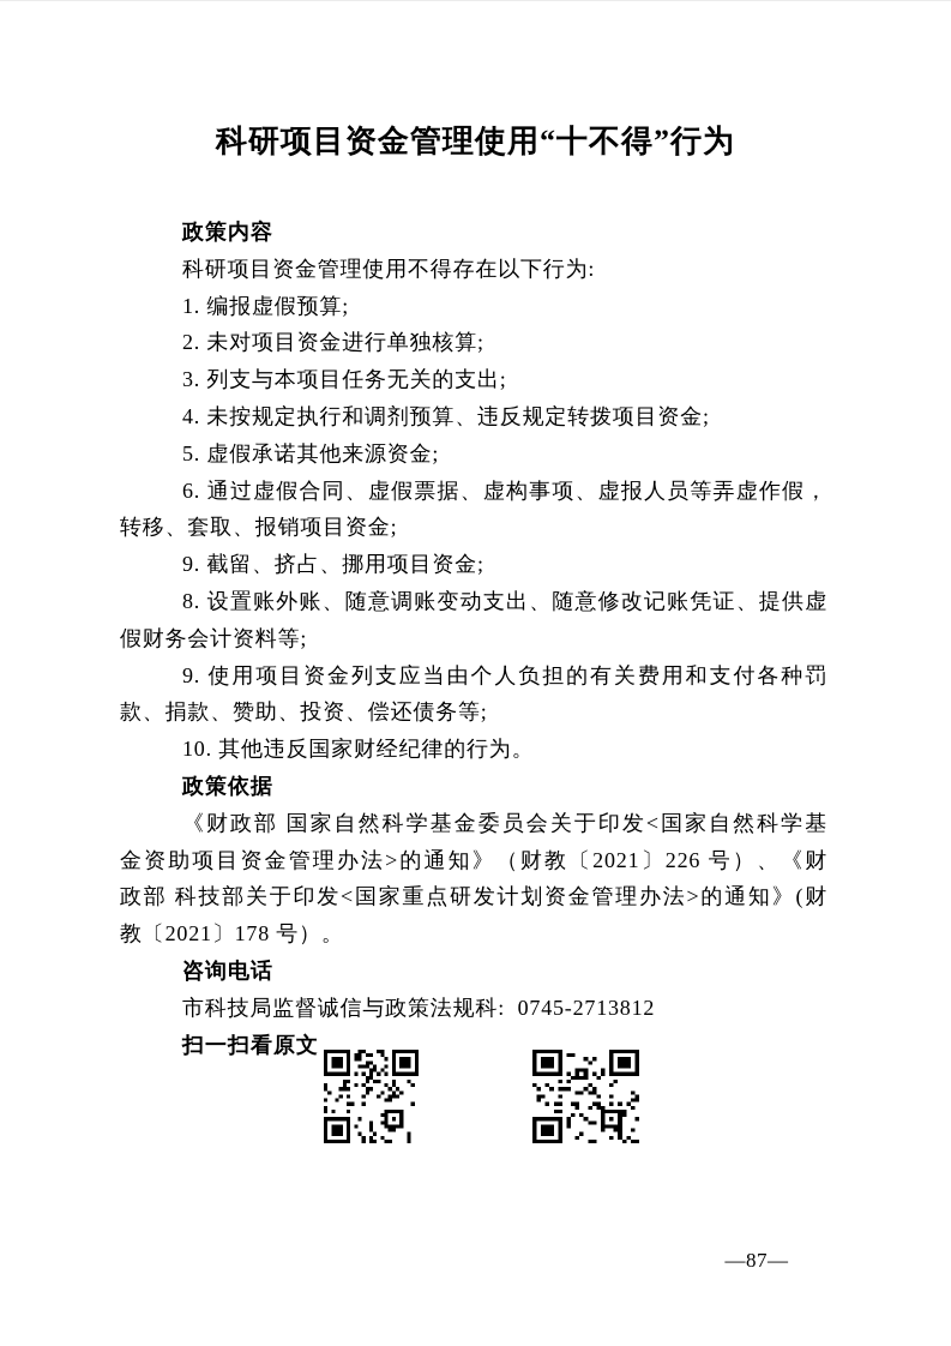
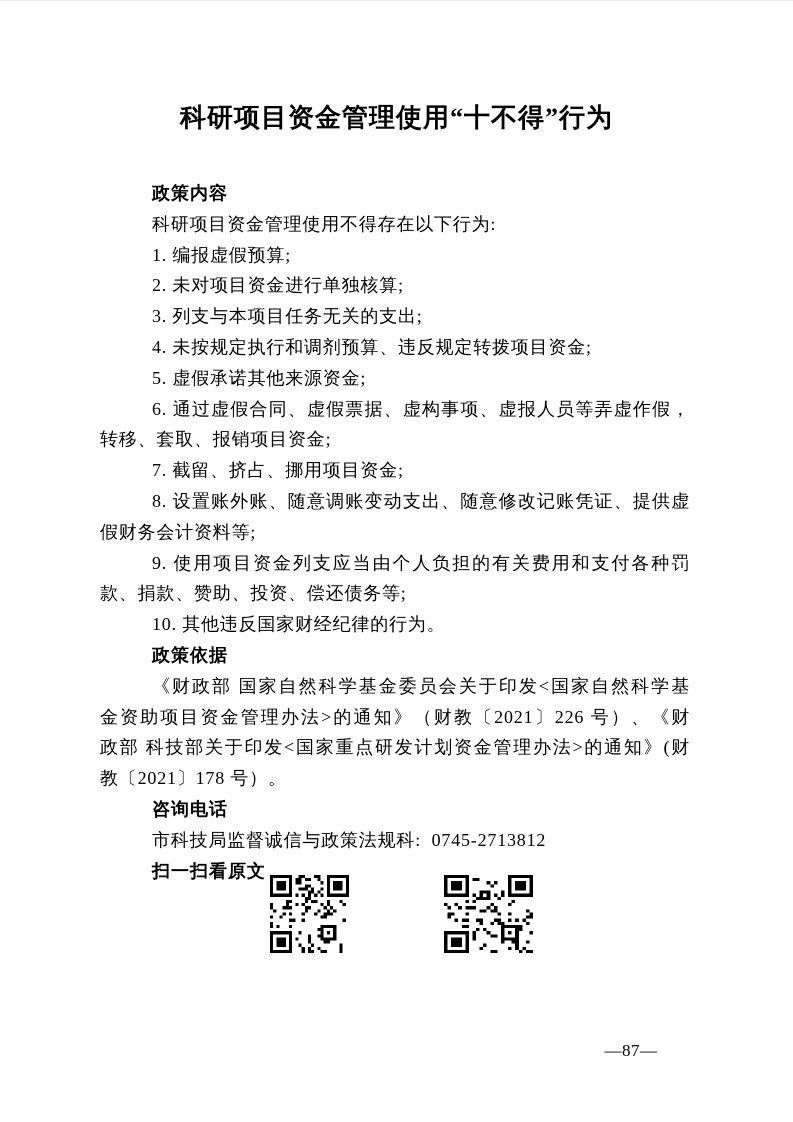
  科研项目资金管理使用“十不得”行为
  政策内容
  科研项目资金管理使用不得存在以下行为:
  1. 编报虚假预算;
  2. 未对项目资金进行单独核算;
  3. 列支与本项目任务无关的支出;
  4. 未按规定执行和调剂预算、违反规定转拨项目资金;
  5. 虚假承诺其他来源资金;
  6. 通过虚假合同、虚假票据、虚构事项、虚报人员等弄虚作假，
  转移、套取、报销项目资金;
- 9. 截留、挤占、挪用项目资金;
+ 7. 截留、挤占、挪用项目资金;
  8. 设置账外账、随意调账变动支出、随意修改记账凭证、提供虚
  假财务会计资料等;
  9. 使用项目资金列支应当由个人负担的有关费用和支付各种罚
  款、捐款、赞助、投资、偿还债务等;
  10. 其他违反国家财经纪律的行为。
  政策依据
  《财政部 国家自然科学基金委员会关于印发<国家自然科学基
  金资助项目资金管理办法>的通知》（财教〔2021〕226 号）、《财
  政部 科技部关于印发<国家重点研发计划资金管理办法>的通知》(财
  教〔2021〕178 号）。
  咨询电话
  市科技局监督诚信与政策法规科: 0745-2713812
  扫一扫看原文
  —87—
